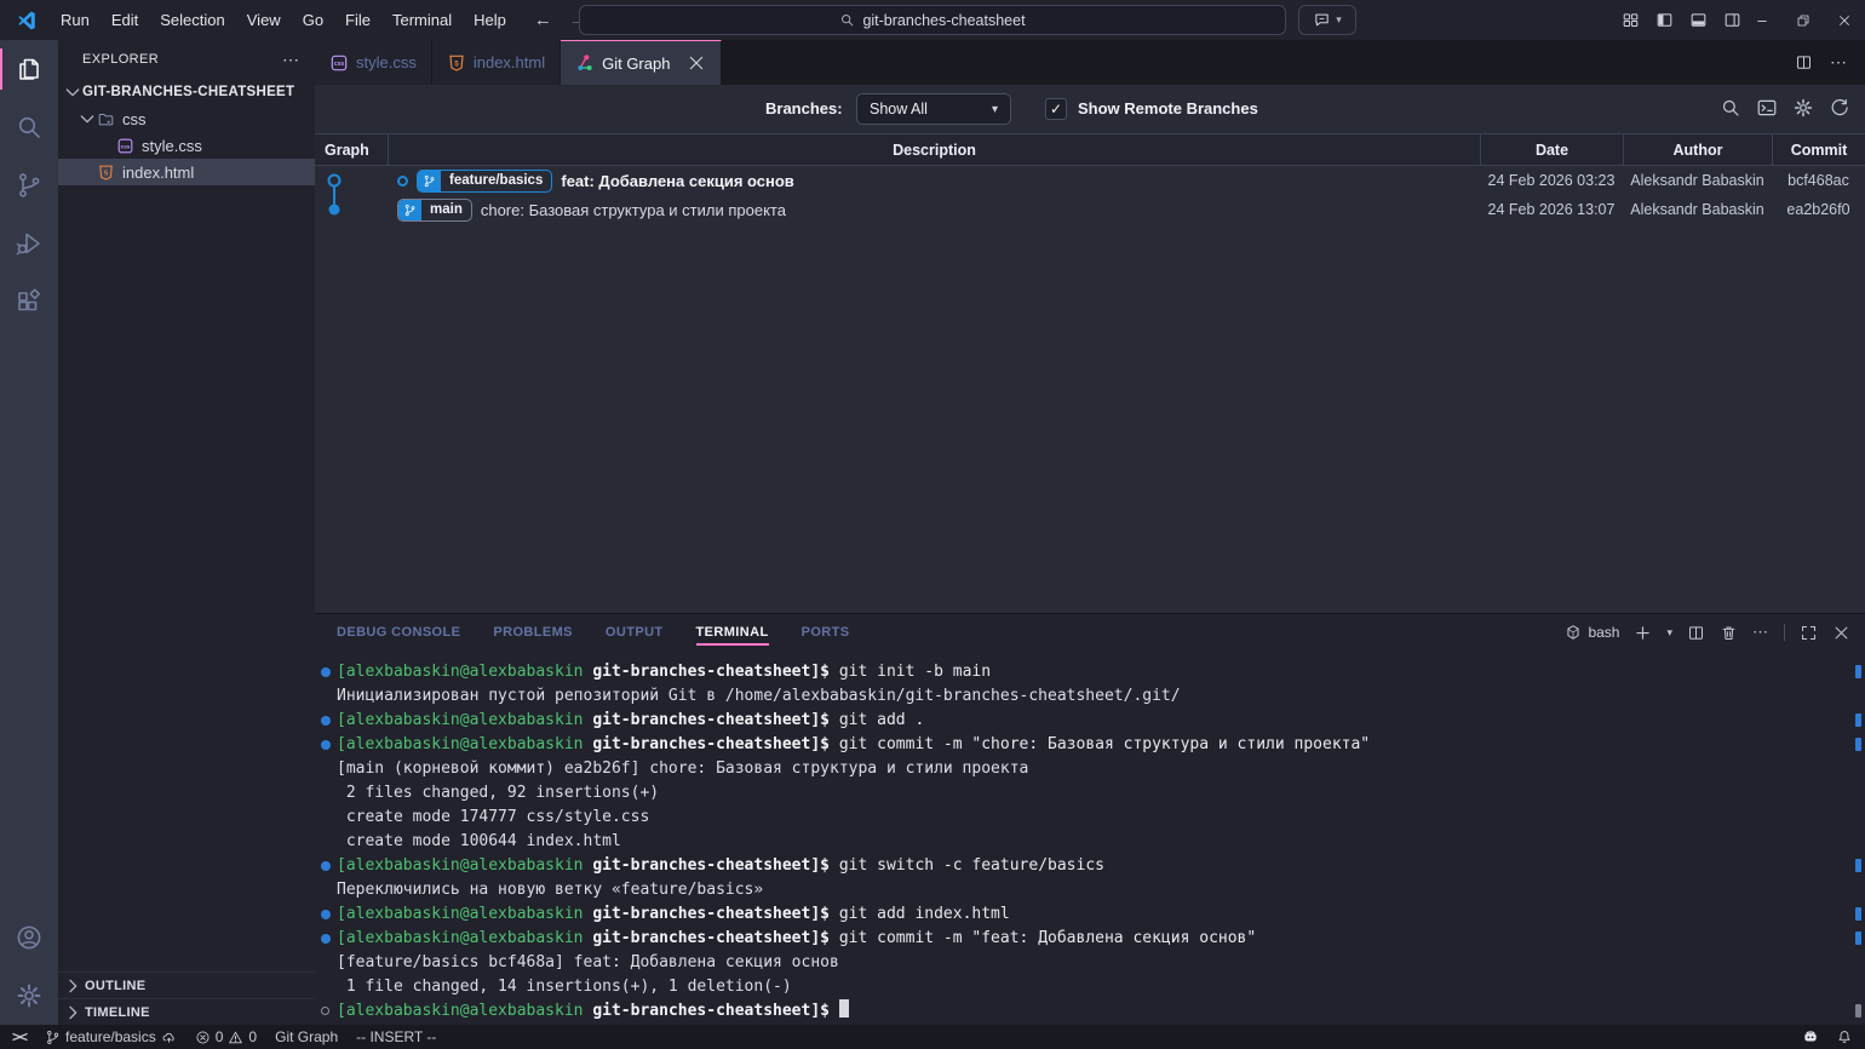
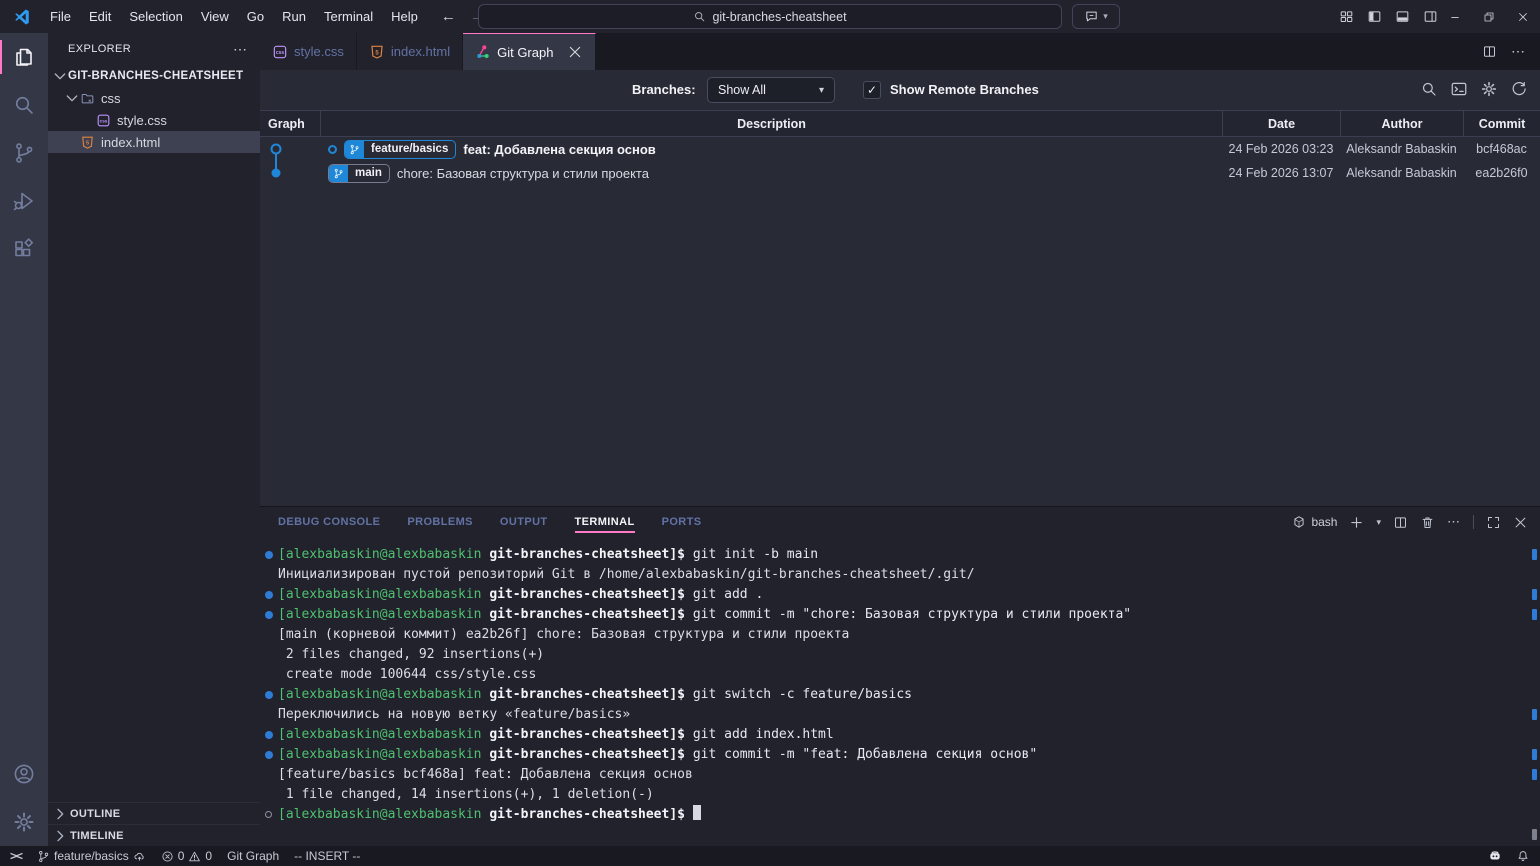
- Run
+ File
  Edit
  Selection
  View
  Go
- File
+ Run
  Terminal
  Help
  ←
  git-branches-cheatsheet
  ▾
  –
  EXPLORER
  ⋯
  GIT-BRANCHES-CHEATSHEET
  css
  style.css
  index.html
  OUTLINE
  TIMELINE
  style.css
  index.html
  Git Graph
  ⋯
  Branches:
  Show All
  ▾
  ✓
  Show Remote Branches
  Graph
  Description
  Date
  Author
  Commit
  feature/basics
  feat: Добавлена секция основ
  24 Feb 2026 03:23
  Aleksandr Babaskin
  bcf468ac
  main
  chore: Базовая структура и стили проекта
  24 Feb 2026 13:07
  Aleksandr Babaskin
  ea2b26f0
  DEBUG CONSOLE
  PROBLEMS
  OUTPUT
  TERMINAL
  PORTS
  bash
  ▾
  ⋯
  [alexbabaskin@alexbabaskin git-branches-cheatsheet]$ git init -b main
  Инициализирован пустой репозиторий Git в /home/alexbabaskin/git-branches-cheatsheet/.git/
  [alexbabaskin@alexbabaskin git-branches-cheatsheet]$ git add .
  [alexbabaskin@alexbabaskin git-branches-cheatsheet]$ git commit -m "chore: Базовая структура и стили проекта"
  [main (корневой коммит) ea2b26f] chore: Базовая структура и стили проекта
  2 files changed, 92 insertions(+)
- create mode 174777 css/style.css
+ create mode 100644 css/style.css
- create mode 100644 index.html
  [alexbabaskin@alexbabaskin git-branches-cheatsheet]$ git switch -c feature/basics
  Переключились на новую ветку «feature/basics»
  [alexbabaskin@alexbabaskin git-branches-cheatsheet]$ git add index.html
  [alexbabaskin@alexbabaskin git-branches-cheatsheet]$ git commit -m "feat: Добавлена секция основ"
  [feature/basics bcf468a] feat: Добавлена секция основ
  1 file changed, 14 insertions(+), 1 deletion(-)
  [alexbabaskin@alexbabaskin git-branches-cheatsheet]$
  ><
  feature/basics
  0
  0
  Git Graph
  -- INSERT --
